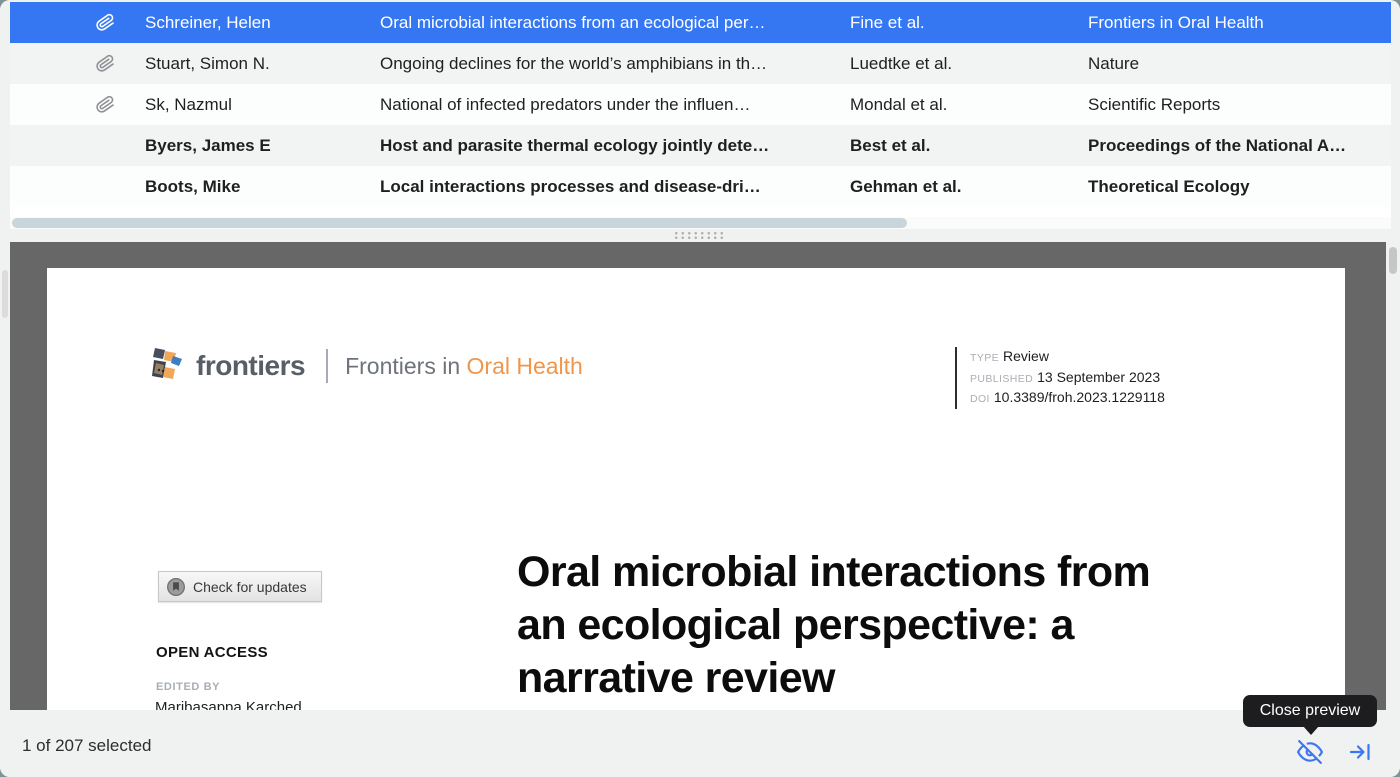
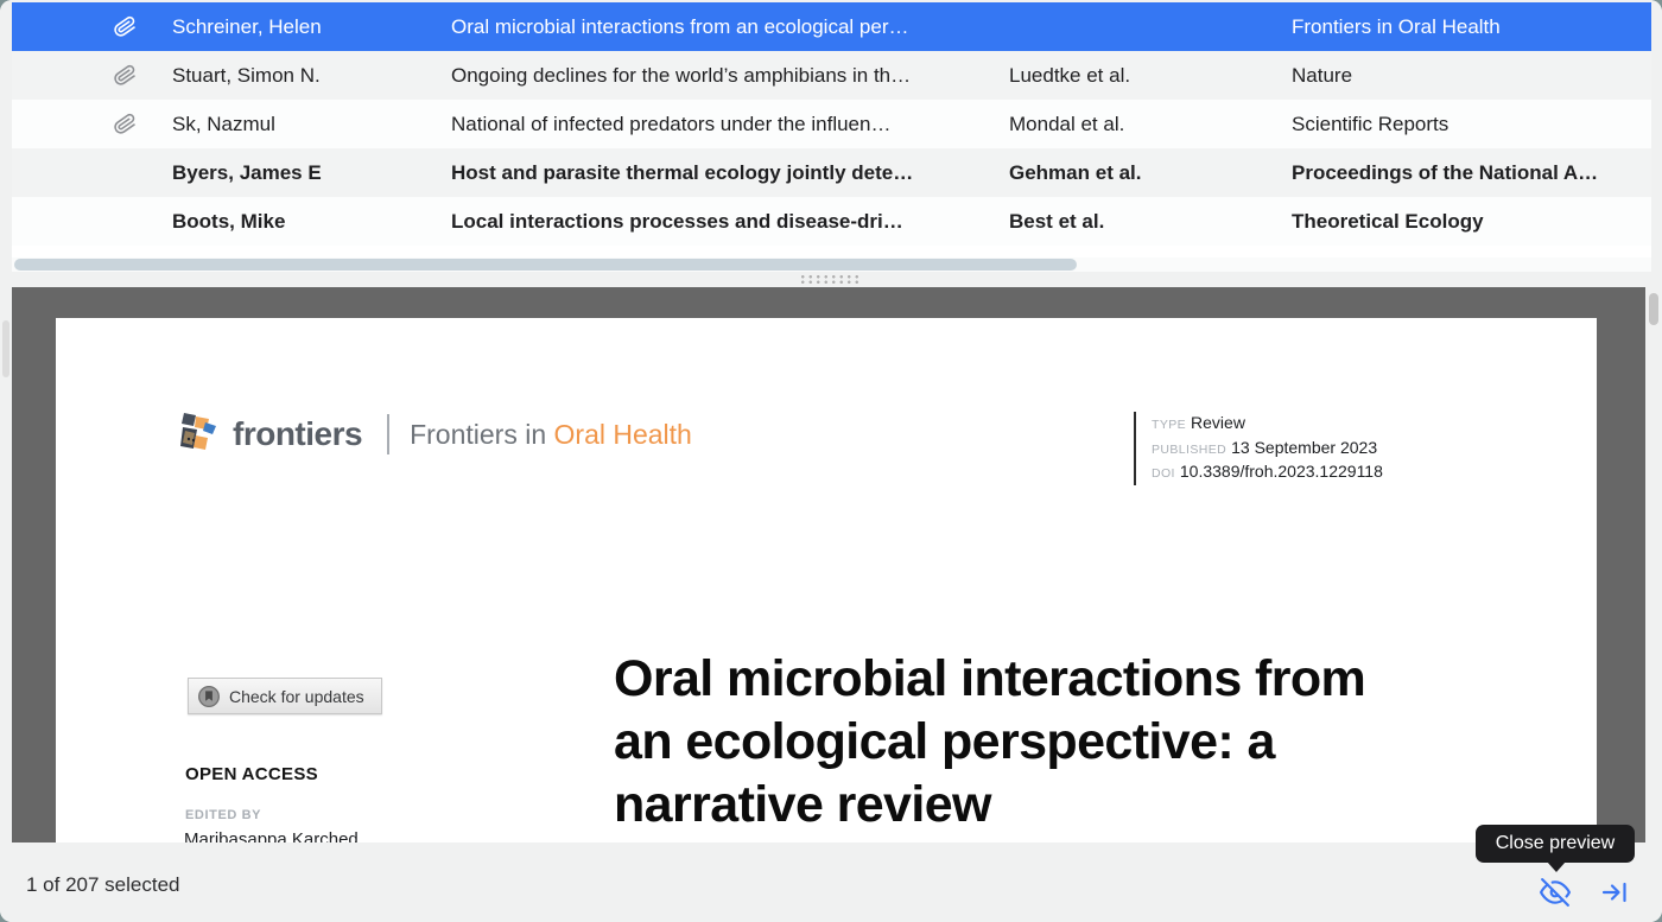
  Schreiner, Helen
  Oral microbial interactions from an ecological per…
- Fine et al.
  Frontiers in Oral Health
  Stuart, Simon N.
  Ongoing declines for the world’s amphibians in th…
  Luedtke et al.
  Nature
  Sk, Nazmul
  National of infected predators under the influen…
  Mondal et al.
  Scientific Reports
  Byers, James E
  Host and parasite thermal ecology jointly dete…
- Best et al.
+ Gehman et al.
  Proceedings of the National A…
  Boots, Mike
  Local interactions processes and disease-dri…
- Gehman et al.
+ Best et al.
  Theoretical Ecology
  frontiers
  Frontiers in Oral Health
  TYPE Review
  PUBLISHED 13 September 2023
  DOI 10.3389/froh.2023.1229118
  Check for updates
  OPEN ACCESS
  EDITED BY
  Maribasappa Karched,
  Oral microbial interactions from
  an ecological perspective: a
  narrative review
  1 of 207 selected
  Close preview
